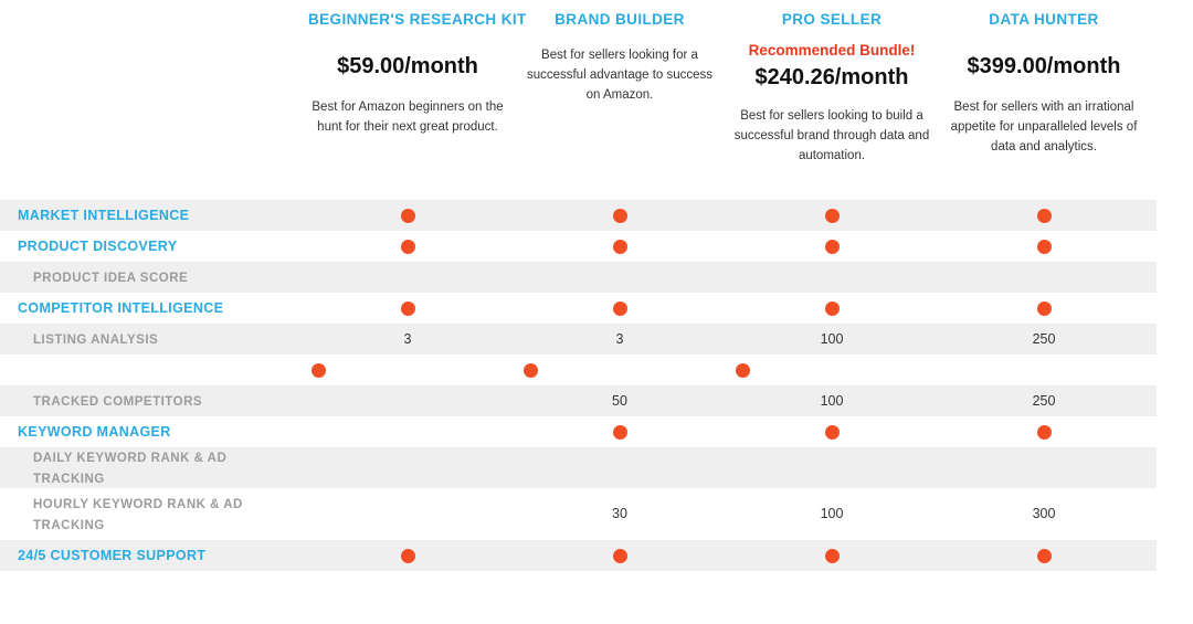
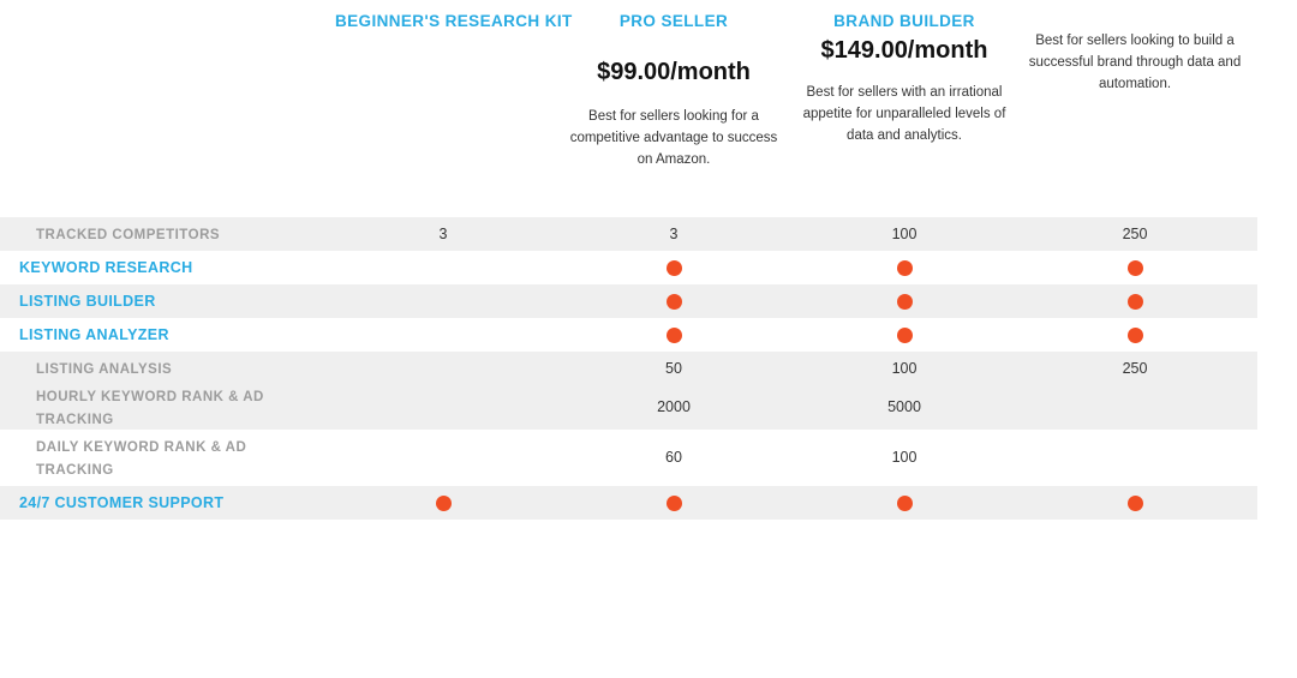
  BEGINNER'S RESEARCH K
- $59.00/month
- Best for Amazon beginners on the hunt for their next great product.
- BRAND BUILDER
+ PRO SELLER
+ $99.00/month
- Best for sellers looking for a successful advantage to success on Amazon.
+ Best for sellers looking for a competitive advantage to success on Amazon.
- PRO SELLER
+ BRAND BUILDER
- Recommended Bundle!
- $240.26/month
+ $149.00/month
- Best for sellers looking to build a successful brand through data and automation.
+ Best for sellers with an irrational appetite for unparalleled levels of data and analytics.
- DATA HUNTER
- $399.00/month
- Best for sellers with an irrational appetite for unparalleled levels of data and analytics.
+ Best for sellers looking to build a successful brand through data and automation.
- MARKET INTELLIGENCE
- PRODUCT DISCOVERY
- PRODUCT IDEA SCORE
- COMPETITOR INTELLIGENCE
- LISTING ANALYSIS
+ TRACKED COMPETITORS
  3
  3
  100
  250
+ KEYWORD RESEARCH
+ LISTING BUILDER
+ LISTING ANALYZER
- TRACKED COMPETITORS
+ LISTING ANALYSIS
  50
  100
  250
- KEYWORD MANAGER
- DAILY KEYWORD RANK & AD TRACKING
+ HOURLY KEYWORD RANK & AD TRACKING
+ 2000
+ 5000
- HOURLY KEYWORD RANK & AD TRACKING
+ DAILY KEYWORD RANK & AD TRACKING
- 30
+ 60
  100
- 300
- 24/5 CUSTOMER SUPPORT
+ 24/7 CUSTOMER SUPPORT
